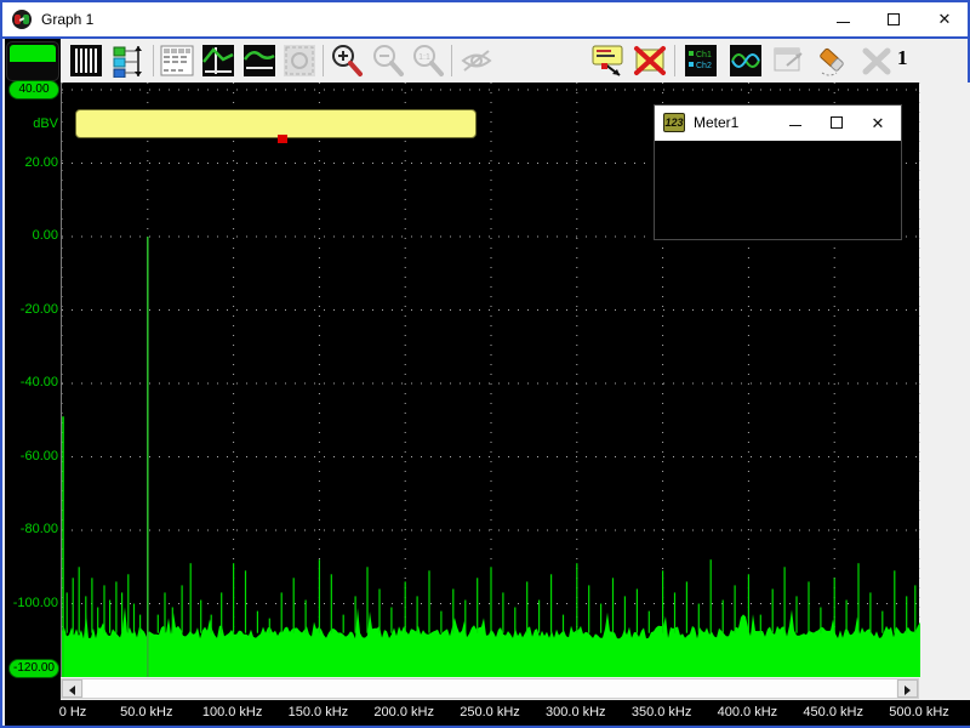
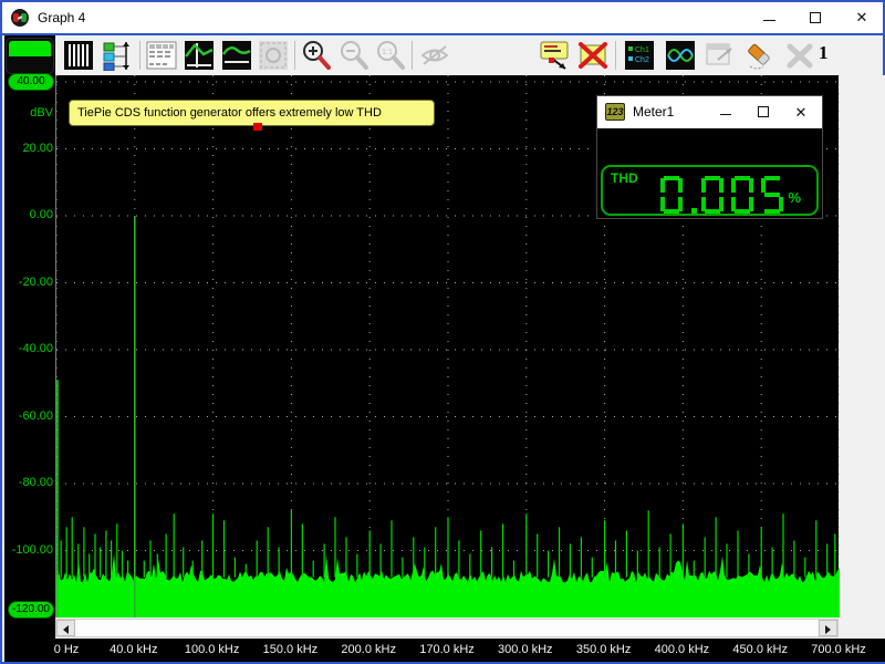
- Graph 1
+ Graph 4
  ✕
  40.00
  dBV
  20.00
  0.00
  -20.00
  -40.00
  -60.00
  -80.00
  -100.00
  -120.00
  1
+ TiePie CDS function generator offers extremely low THD
  123
  Meter1
  ✕
+ THD
+ %
  0 Hz
- 50.0 kHz
+ 40.0 kHz
  100.0 kHz
  150.0 kHz
  200.0 kHz
- 250.0 kHz
+ 170.0 kHz
  300.0 kHz
  350.0 kHz
  400.0 kHz
  450.0 kHz
- 500.0 kHz
+ 700.0 kHz
